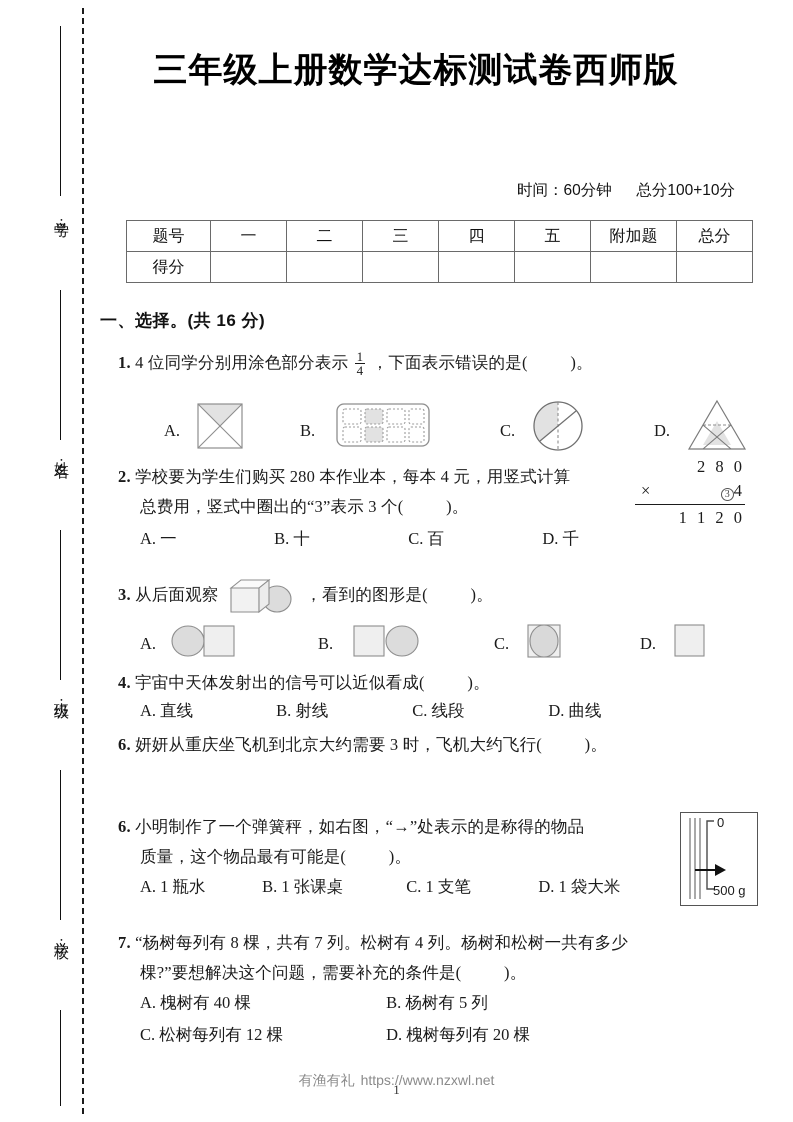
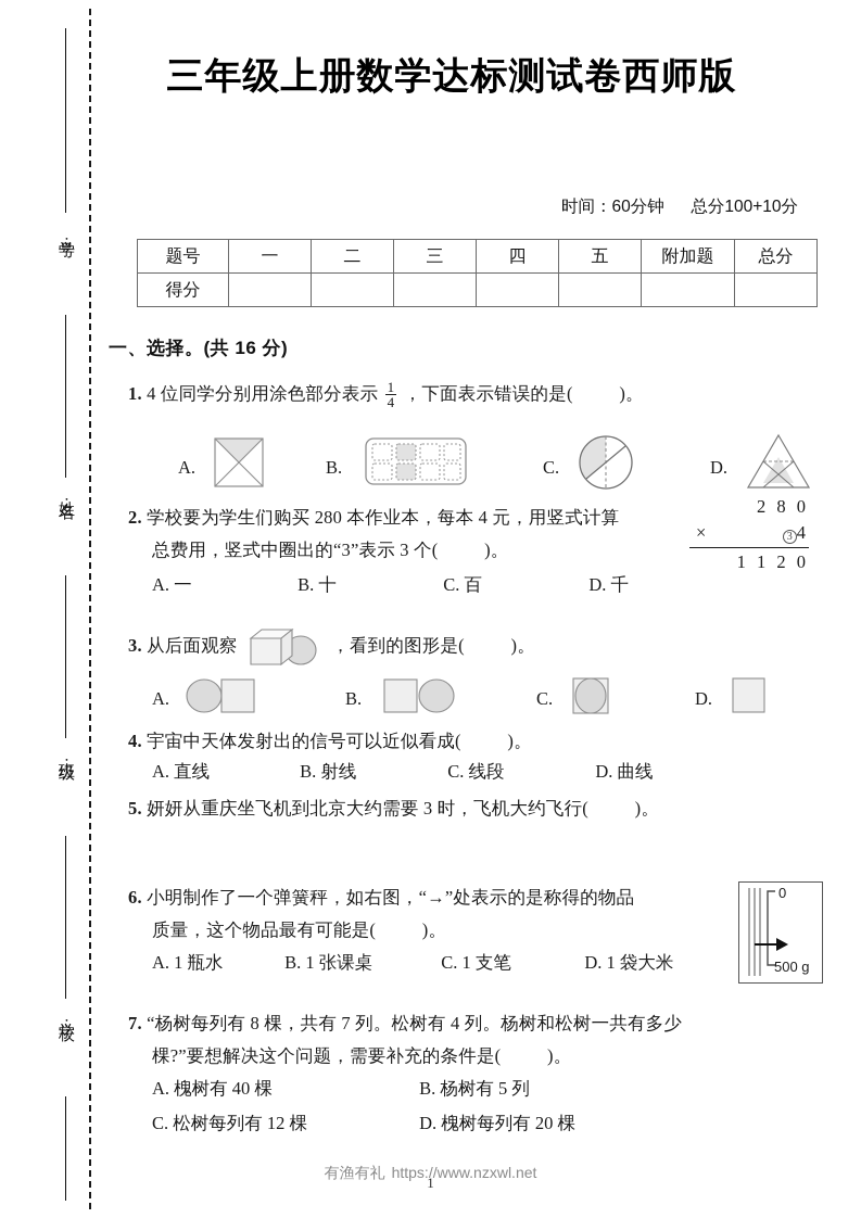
  三年级上册数学达标测试卷西师版
  时间：60分钟 总分100+10分
  题号	一	二	三	四	五	附加题	总分
  得分
  一、选择。(共 16 分)
  1. 4 位同学分别用涂色部分表示
  1
  4
  ，下面表示错误的是( )。
  A.
  B.
  C.
  D.
  2. 学校要为学生们购买 280 本作业本，每本 4 元，用竖式计算
  总费用，竖式中圈出的“3”表示 3 个( )。
  A. 一 B. 十 C. 百 D. 千
  2 8 0
  ×
  3 4
  1 1 2 0
  3. 从后面观察 ，看到的图形是( )。
  A.
  B.
  C.
  D.
  4. 宇宙中天体发射出的信号可以近似看成( )。
  A. 直线 B. 射线 C. 线段 D. 曲线
- 6. 妍妍从重庆坐飞机到北京大约需要 3 时，飞机大约飞行( )。
+ 5. 妍妍从重庆坐飞机到北京大约需要 3 时，飞机大约飞行( )。
  6. 小明制作了一个弹簧秤，如右图，“→”处表示的是称得的物品
  质量，这个物品最有可能是( )。
  A. 1 瓶水 B. 1 张课桌 C. 1 支笔 D. 1 袋大米
  0
  500 g
  7. “杨树每列有 8 棵，共有 7 列。松树有 4 列。杨树和松树一共有多少
  棵?”要想解决这个问题，需要补充的条件是( )。
  A. 槐树有 40 棵 B. 杨树有 5 列
  C. 松树每列有 12 棵 D. 槐树每列有 20 棵
  有渔有礼 https://www.nzxwl.net
  1
